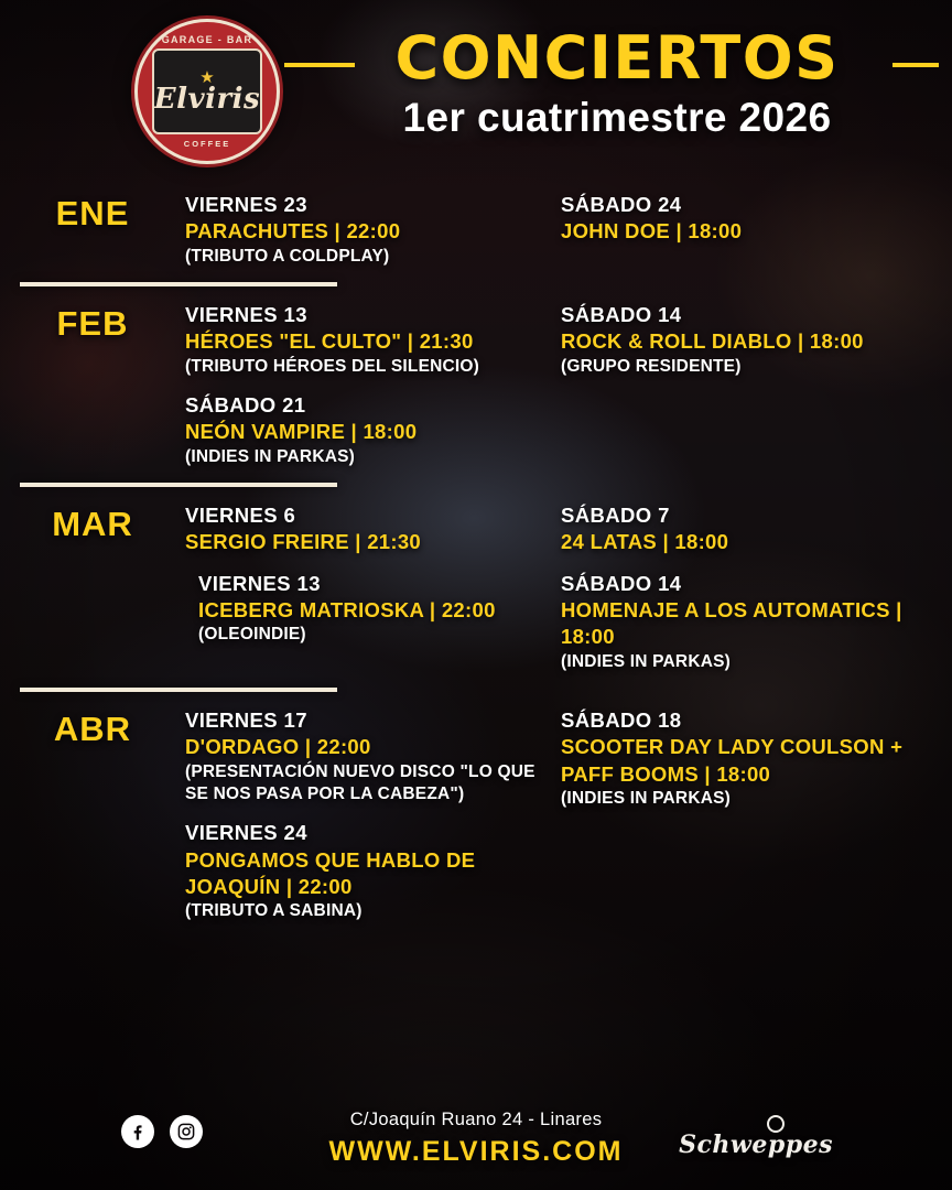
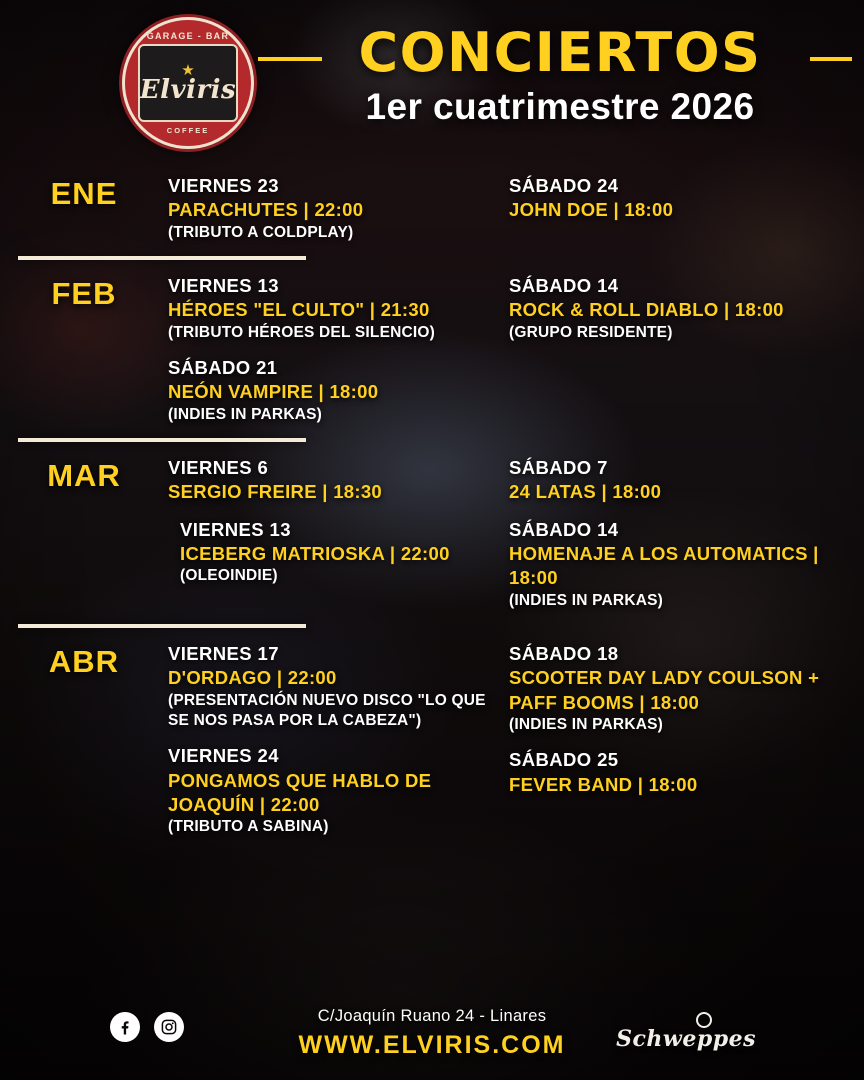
  GARAGE - BAR
  ★
  Elviris
  COFFEE
  CONCIERTOS
  1er cuatrimestre 2026
  ENE
  VIERNES 23
  PARACHUTES | 22:00
  (TRIBUTO A COLDPLAY)
  SÁBADO 24
  JOHN DOE | 18:00
  FEB
  VIERNES 13
  HÉROES "EL CULTO" | 21:30
  (TRIBUTO HÉROES DEL SILENCIO)
  SÁBADO 21
  NEÓN VAMPIRE | 18:00
  (INDIES IN PARKAS)
  SÁBADO 14
  ROCK & ROLL DIABLO | 18:00
  (GRUPO RESIDENTE)
  MAR
  VIERNES 6
- SERGIO FREIRE | 21:30
+ SERGIO FREIRE | 18:30
  VIERNES 13
  ICEBERG MATRIOSKA | 22:00
  (OLEOINDIE)
  SÁBADO 7
  24 LATAS | 18:00
  SÁBADO 14
  HOMENAJE A LOS AUTOMATICS | 18:00
  (INDIES IN PARKAS)
  ABR
  VIERNES 17
  D'ORDAGO | 22:00
  (PRESENTACIÓN NUEVO DISCO "LO QUE SE NOS PASA POR LA CABEZA")
  VIERNES 24
  PONGAMOS QUE HABLO DE JOAQUÍN | 22:00
  (TRIBUTO A SABINA)
  SÁBADO 18
  SCOOTER DAY LADY COULSON + PAFF BOOMS | 18:00
  (INDIES IN PARKAS)
+ SÁBADO 25
+ FEVER BAND | 18:00
  C/Joaquín Ruano 24 - Linares
  WWW.ELVIRIS.COM
  Schweppes
